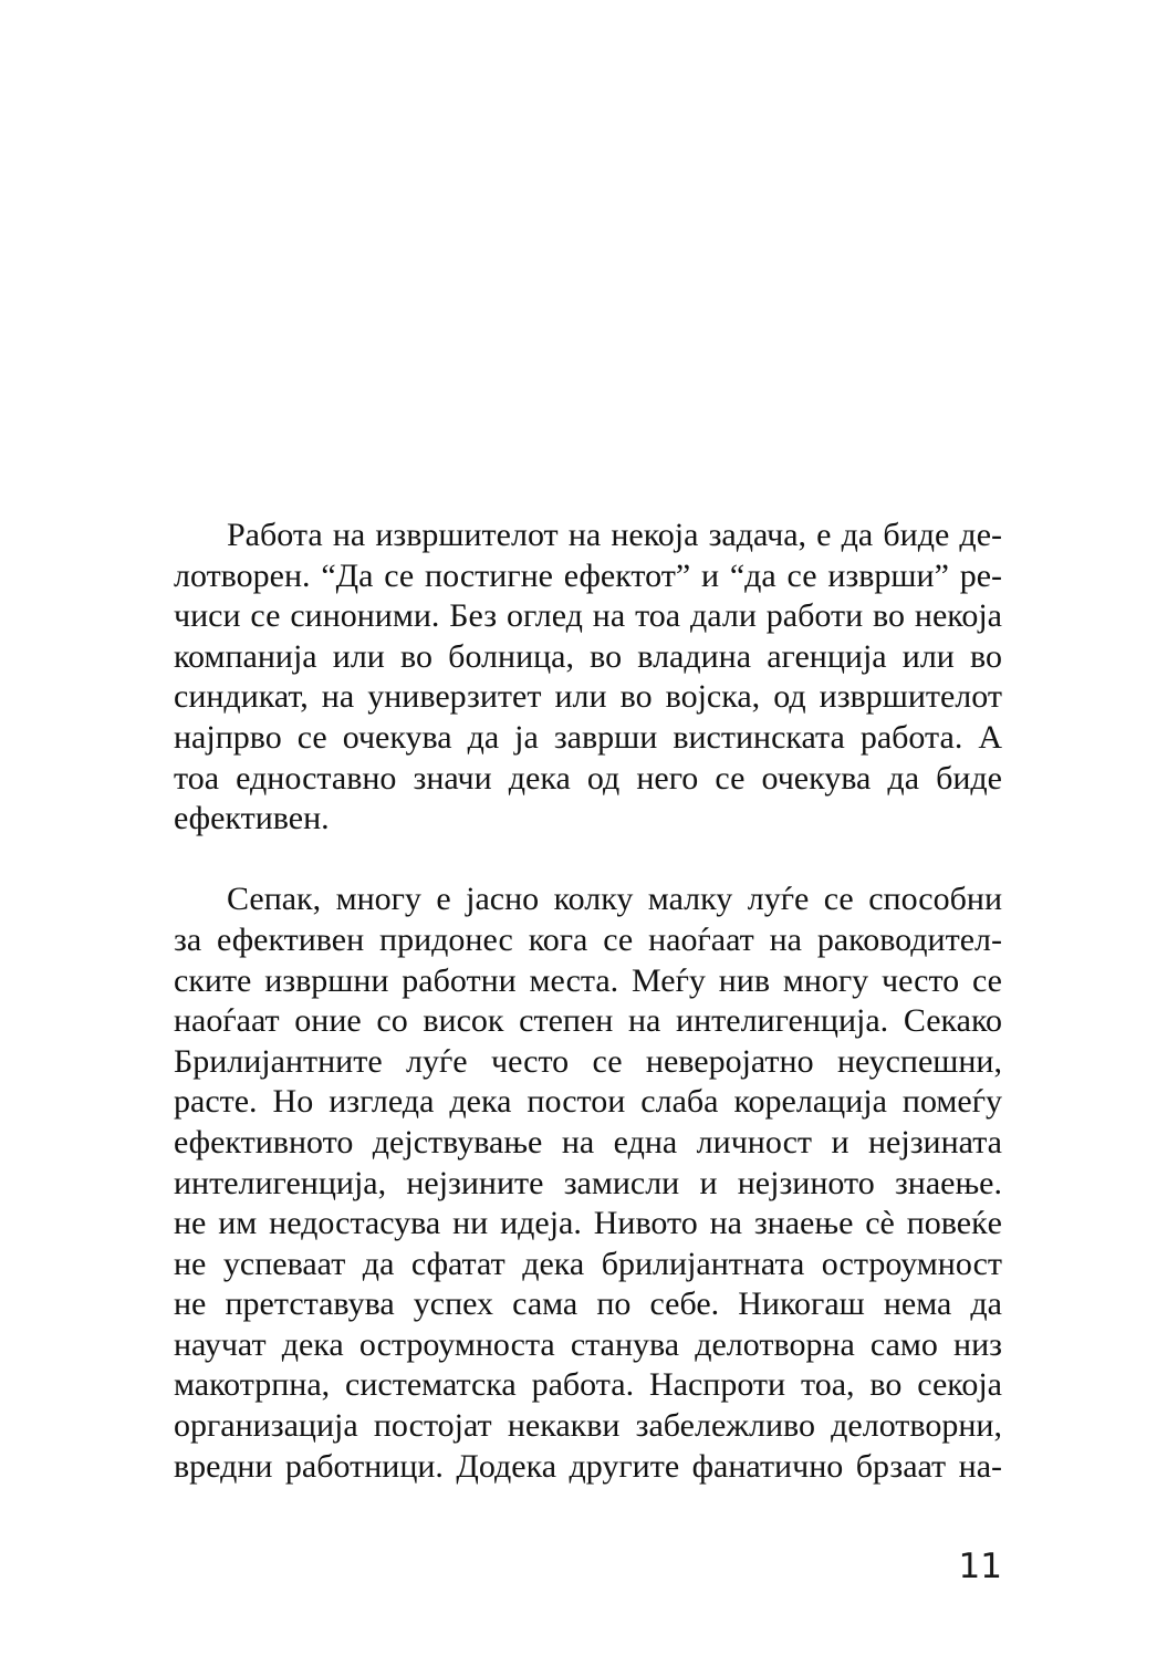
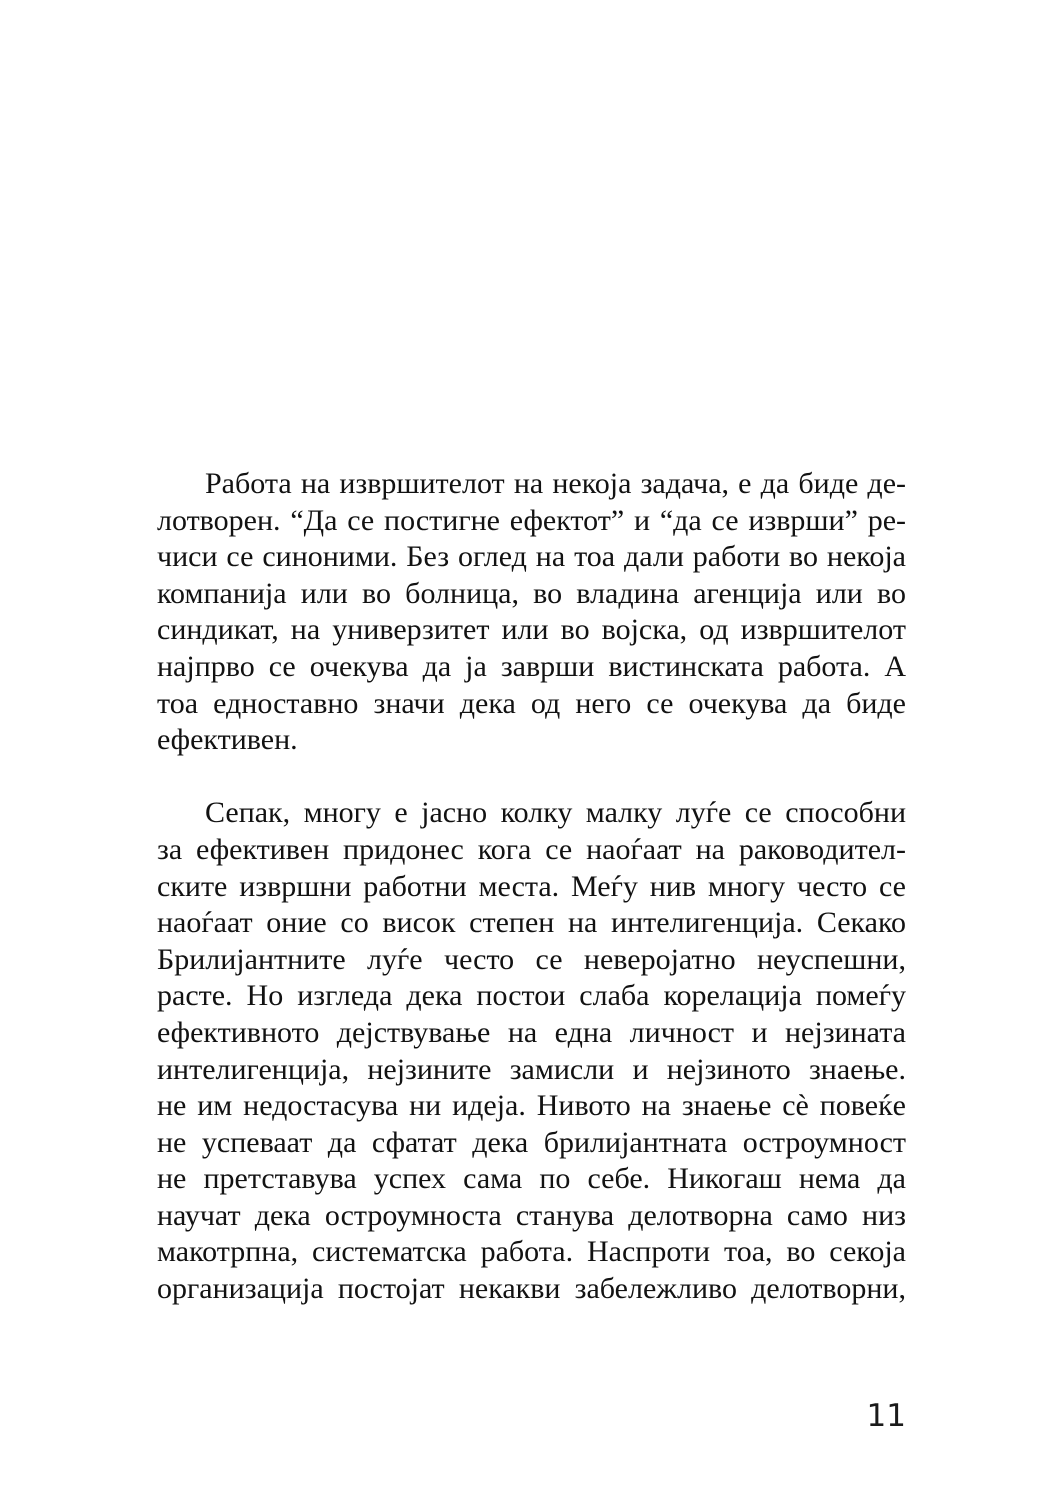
  Работа на извршителот на некоја задача, е да биде де-
  лотворен. “Да се постигне ефектот” и “да се изврши” ре-
  чиси се синоними. Без оглед на тоа дали работи во некоја
  компанија или во болница, во владина агенција или во
  синдикат, на универзитет или во војска, од извршителот
  најпрво се очекува да ја заврши вистинската работа. А
  тоа едноставно значи дека од него се очекува да биде
  ефективен.
  Сепак, многу е јасно колку малку луѓе се способни
  за ефективен придонес кога се наоѓаат на раководител-
  ските извршни работни места. Меѓу нив многу често се
  наоѓаат оние со висок степен на интелигенција. Секако
  Брилијантните луѓе често се неверојатно неуспешни,
  расте. Но изгледа дека постои слаба корелација помеѓу
  ефективното дејствување на една личност и нејзината
  интелигенција, нејзините замисли и нејзиното знаење.
  не им недостасува ни идеја. Нивото на знаење сѐ повеќе
  не успеваат да сфатат дека брилијантната остроумност
  не претставува успех сама по себе. Никогаш нема да
  научат дека остроумноста станува делотворна само низ
  макотрпна, систематска работа. Наспроти тоа, во секоја
  организација постојат некакви забележливо делотворни,
- вредни работници. Додека другите фанатично брзаат на-
  11
